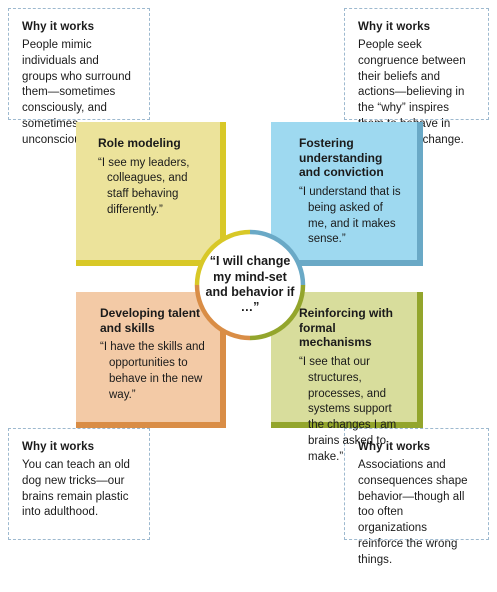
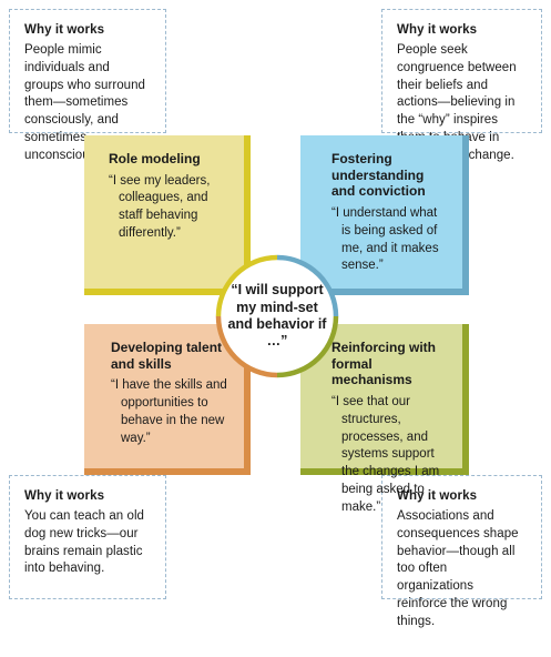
  Why it works
  People mimic individuals and groups who surround them—sometimes consciously, and sometime unconscio
  Why it works
  People seek congruence between their beliefs and actions—believing in the “why” inspires ve in change.
  Why it works
- You can teach an old dog new tricks—our brains remain plastic into adulthood.
+ You can teach an old dog new tricks—our brains remain plastic into behaving.
  Why it works
  Associations and consequences shape behavior—though all too often organizations reinforce the wrong things.
  Role modeling
  “I see my leaders, colleagues, and staff behaving differently.”
  Fostering understanding and conviction
- “I understand that is being asked of me, and it makes sense.”
+ “I understand what is being asked of me, and it makes sense.”
  Developing talent and skills
  “I have the skills and opportunities to behave in the new way.”
  Reinforcing with formal mechanisms
- “I see that our structures, processes, and systems support the changes I am brains asked to make.”
+ “I see that our structures, processes, and systems support the changes I am being asked to make.”
- “I will change my mind-set and behavior if …”
+ “I will support my mind-set and behavior if …”
